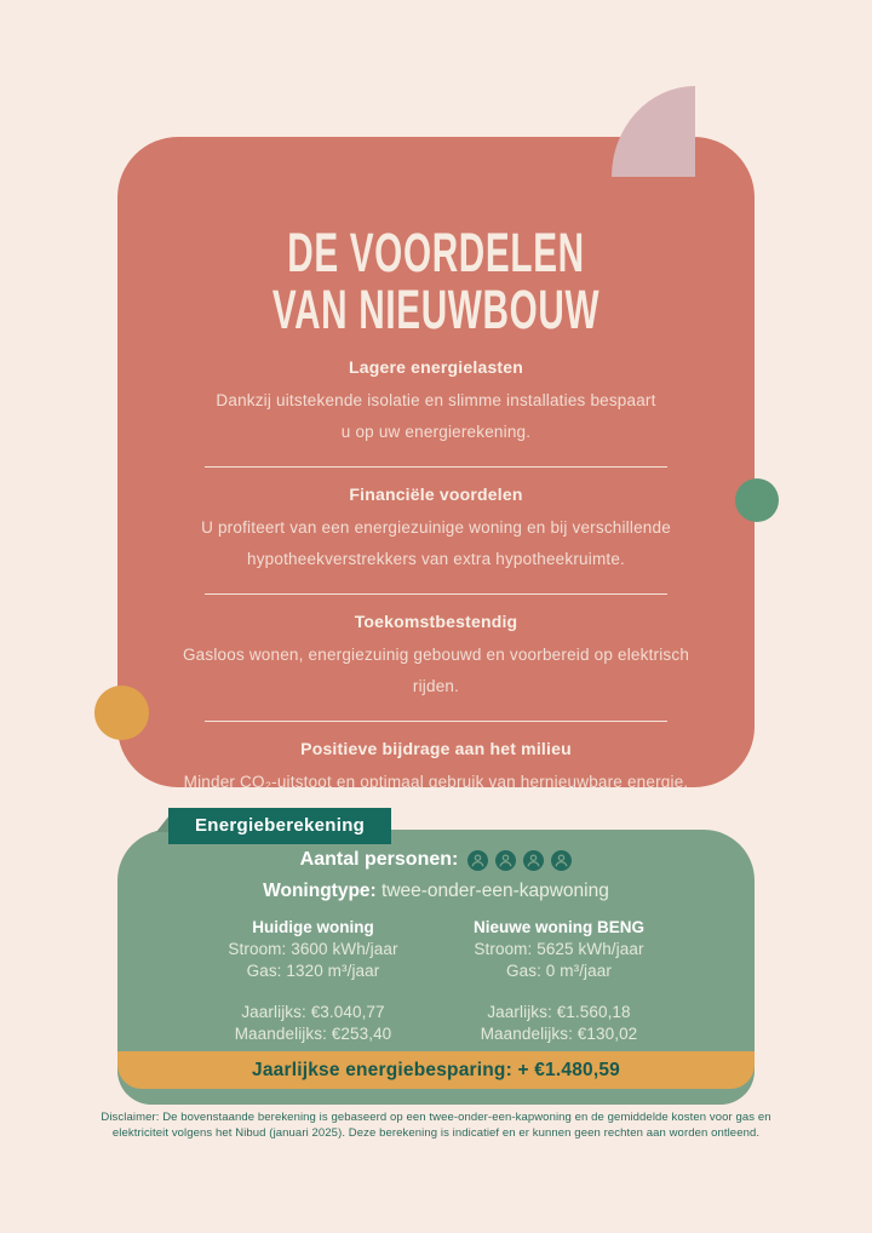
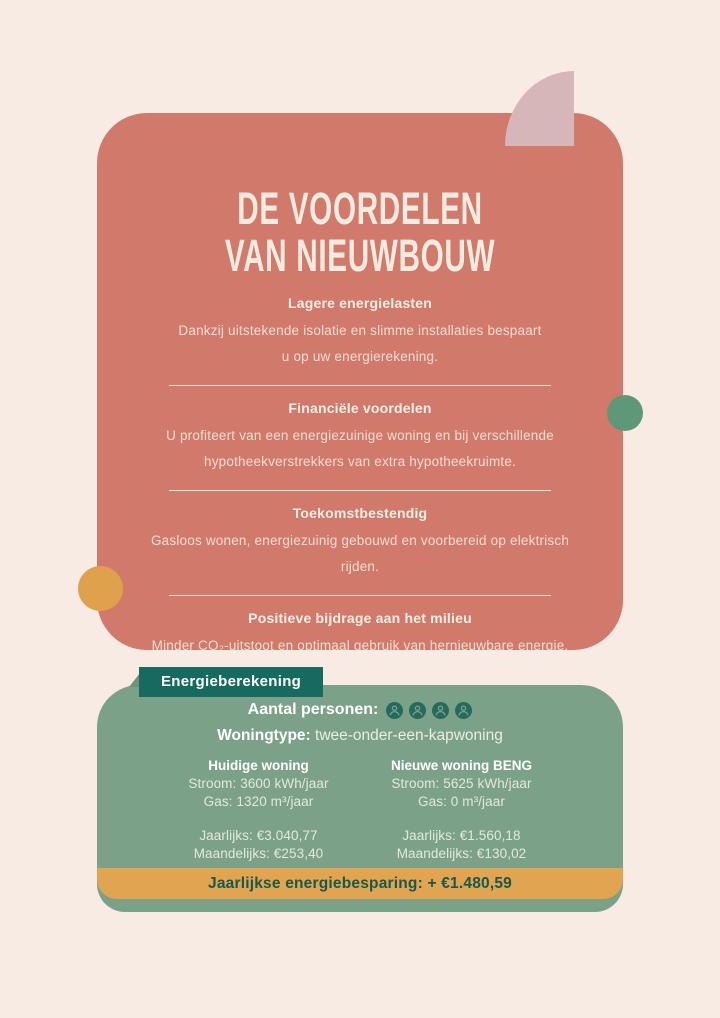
  DE VOORDELEN
  VAN NIEUWBOUW
  Lagere energielasten
  Dankzij uitstekende isolatie en slimme installaties bespaart
  u op uw energierekening.
  Financiële voordelen
  U profiteert van een energiezuinige woning en bij verschillende
  hypotheekverstrekkers van extra hypotheekruimte.
  Toekomstbestendig
  Gasloos wonen, energiezuinig gebouwd en voorbereid op elektrisch rijden.
  Positieve bijdrage aan het milieu
  Minder CO₂-uitstoot en optimaal gebruik van hernieuwbare energie.
  Energieberekening
  Aantal personen:
  Woningtype: twee-onder-een-kapwoning
  Huidige woning
  Stroom: 3600 kWh/jaar
  Gas: 1320 m³/jaar
  Jaarlijks: €3.040,77
  Maandelijks: €253,40
  Nieuwe woning BENG
  Stroom: 5625 kWh/jaar
  Gas: 0 m³/jaar
  Jaarlijks: €1.560,18
  Maandelijks: €130,02
  Jaarlijkse energiebesparing: + €1.480,59
- Disclaimer: De bovenstaande berekening is gebaseerd op een twee-onder-een-kapwoning en de gemiddelde kosten voor gas en
- elektriciteit volgens het Nibud (januari 2025). Deze berekening is indicatief en er kunnen geen rechten aan worden ontleend.
